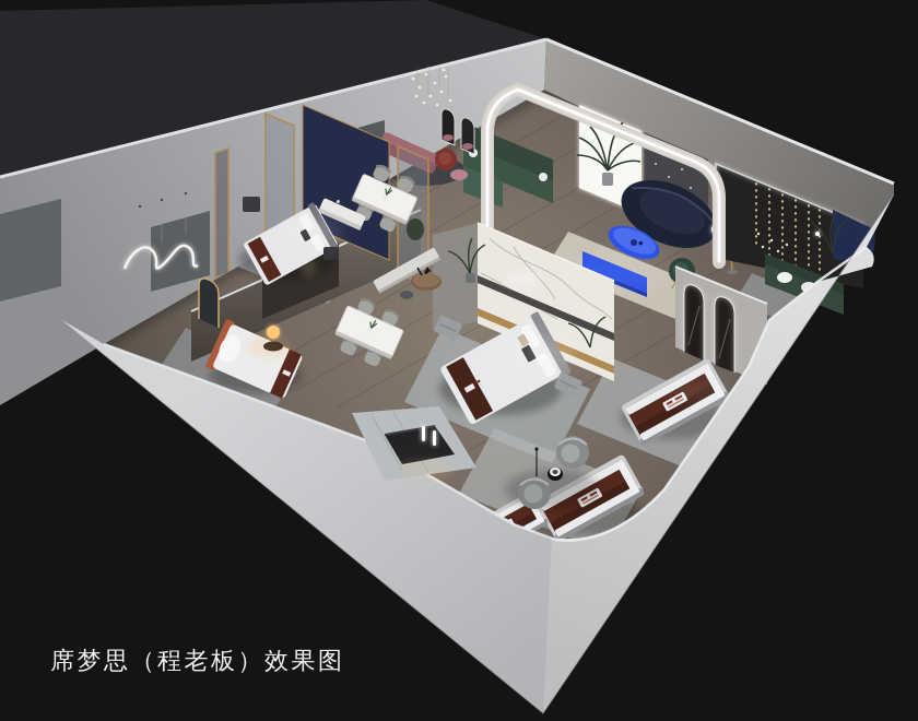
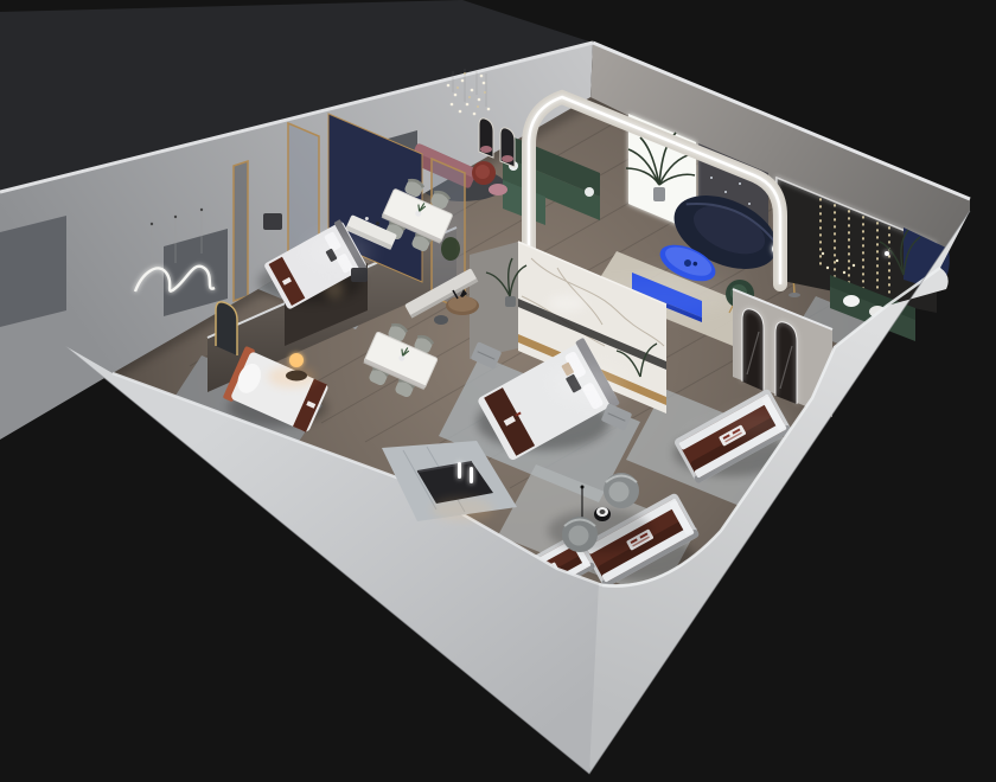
- 席梦思（程老板）效果图
